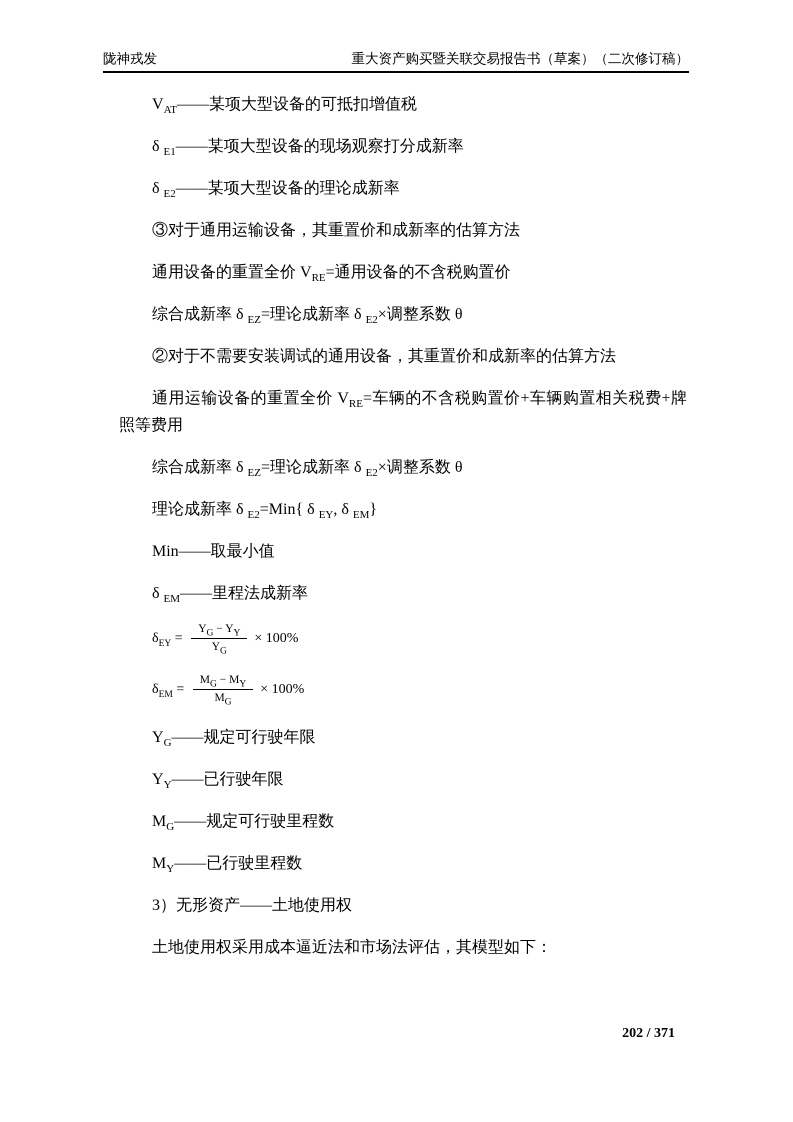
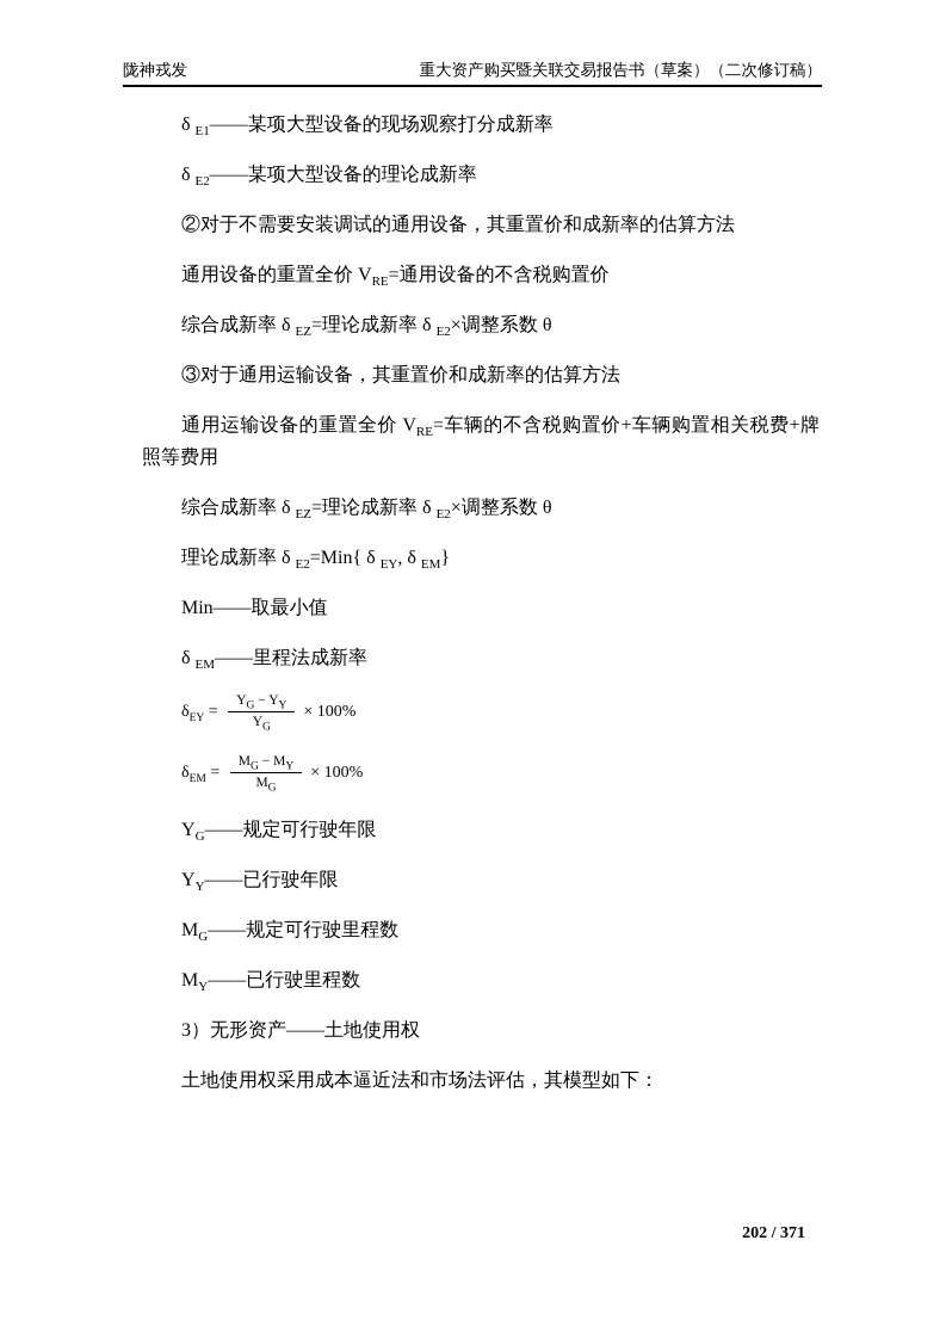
  陇神戎发
  重大资产购买暨关联交易报告书（草案）（二次修订稿）
- VAT——某项大型设备的可抵扣增值税
  δ E1——某项大型设备的现场观察打分成新率
  δ E2——某项大型设备的理论成新率
- ③对于通用运输设备，其重置价和成新率的估算方法
+ ②对于不需要安装调试的通用设备，其重置价和成新率的估算方法
  通用设备的重置全价 VRE=通用设备的不含税购置价
  综合成新率 δ EZ=理论成新率 δ E2×调整系数 θ
- ②对于不需要安装调试的通用设备，其重置价和成新率的估算方法
+ ③对于通用运输设备，其重置价和成新率的估算方法
  通用运输设备的重置全价 VRE=车辆的不含税购置价+车辆购置相关税费+牌照等费用
  综合成新率 δ EZ=理论成新率 δ E2×调整系数 θ
  理论成新率 δ E2=Min{ δ EY, δ EM}
  Min——取最小值
  δ EM——里程法成新率
  δEY =
  YG − YY
  YG
  × 100%
  δEM =
  MG − MY
  MG
  × 100%
  YG——规定可行驶年限
  YY——已行驶年限
  MG——规定可行驶里程数
  MY——已行驶里程数
  3）无形资产——土地使用权
  土地使用权采用成本逼近法和市场法评估，其模型如下：
  202 / 371
